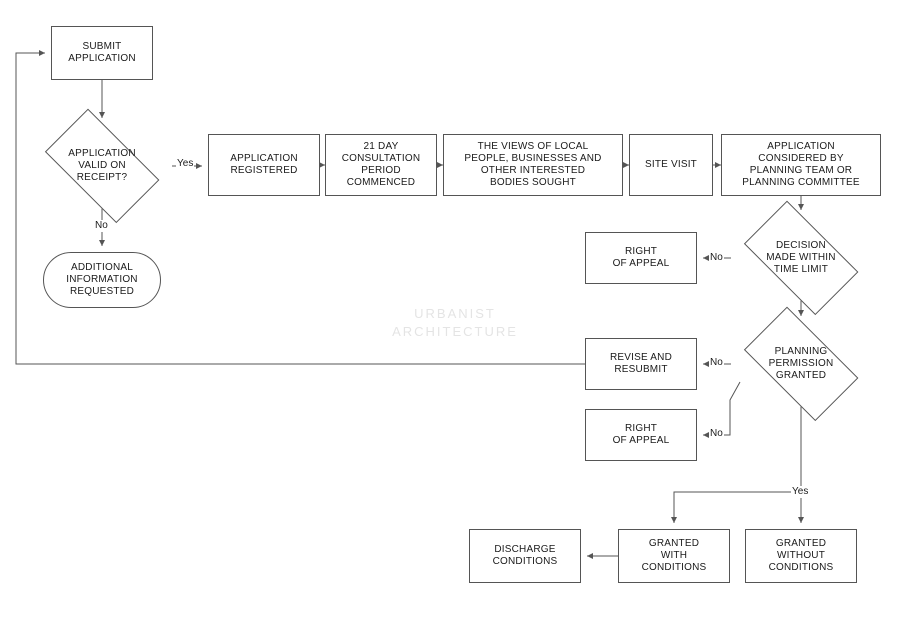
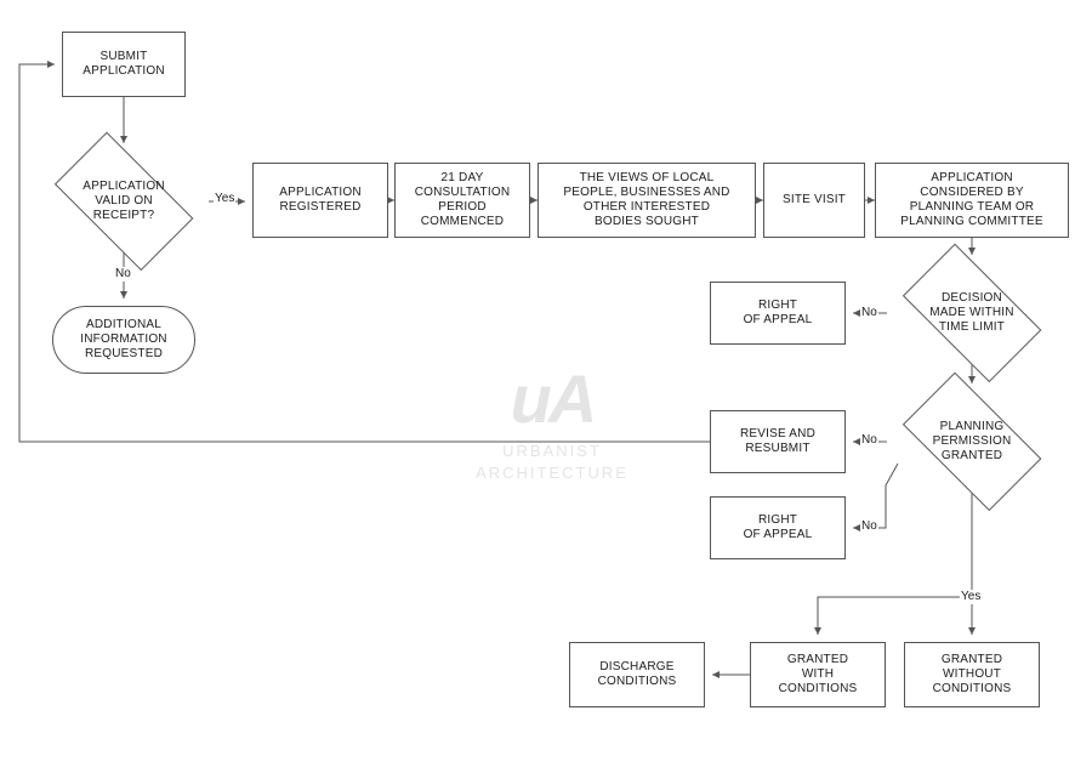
+ uA
  URBANIST
  ARCHITECTURE
  SUBMIT
  APPLICATION
  APPLICATION
  VALID ON
  RECEIPT?
  ADDITIONAL
  INFORMATION
  REQUESTED
  APPLICATION
  REGISTERED
  21 DAY
  CONSULTATION
  PERIOD
  COMMENCED
  THE VIEWS OF LOCAL
  PEOPLE, BUSINESSES AND
  OTHER INTERESTED
  BODIES SOUGHT
  SITE VISIT
  APPLICATION
  CONSIDERED BY
  PLANNING TEAM OR
  PLANNING COMMITTEE
  DECISION
  MADE WITHIN
  TIME LIMIT
  RIGHT
  OF APPEAL
  PLANNING
  PERMISSION
  GRANTED
  REVISE AND
  RESUBMIT
  RIGHT
  OF APPEAL
  GRANTED
  WITHOUT
  CONDITIONS
  GRANTED
  WITH
  CONDITIONS
  DISCHARGE
  CONDITIONS
  Yes
  No
  No
  No
  No
  Yes
